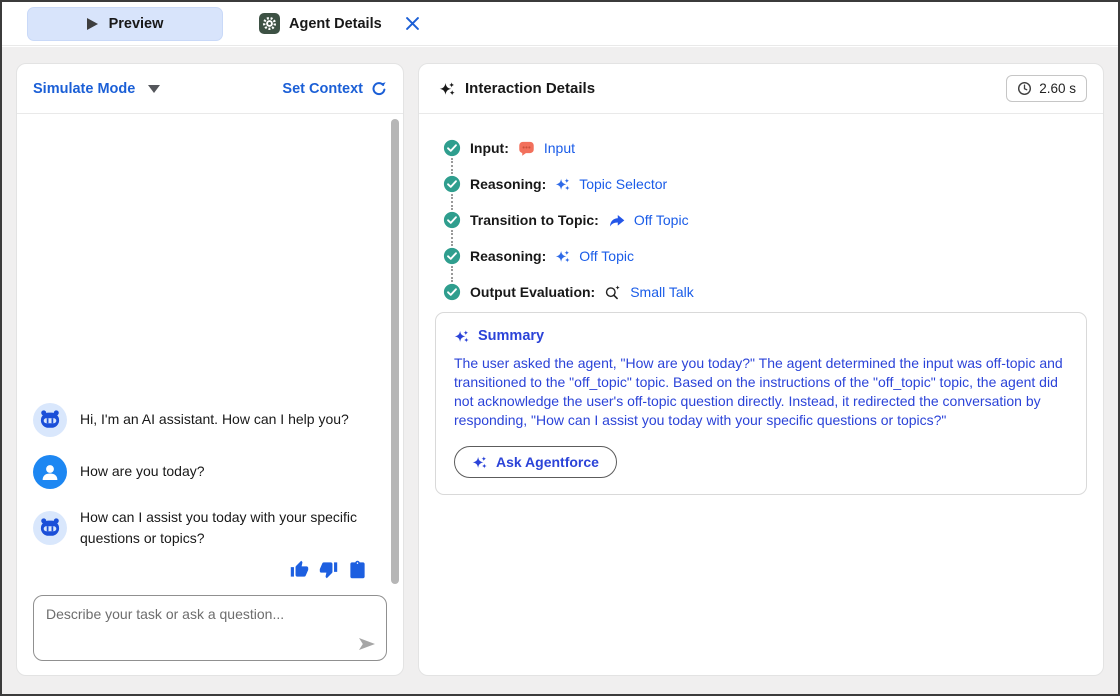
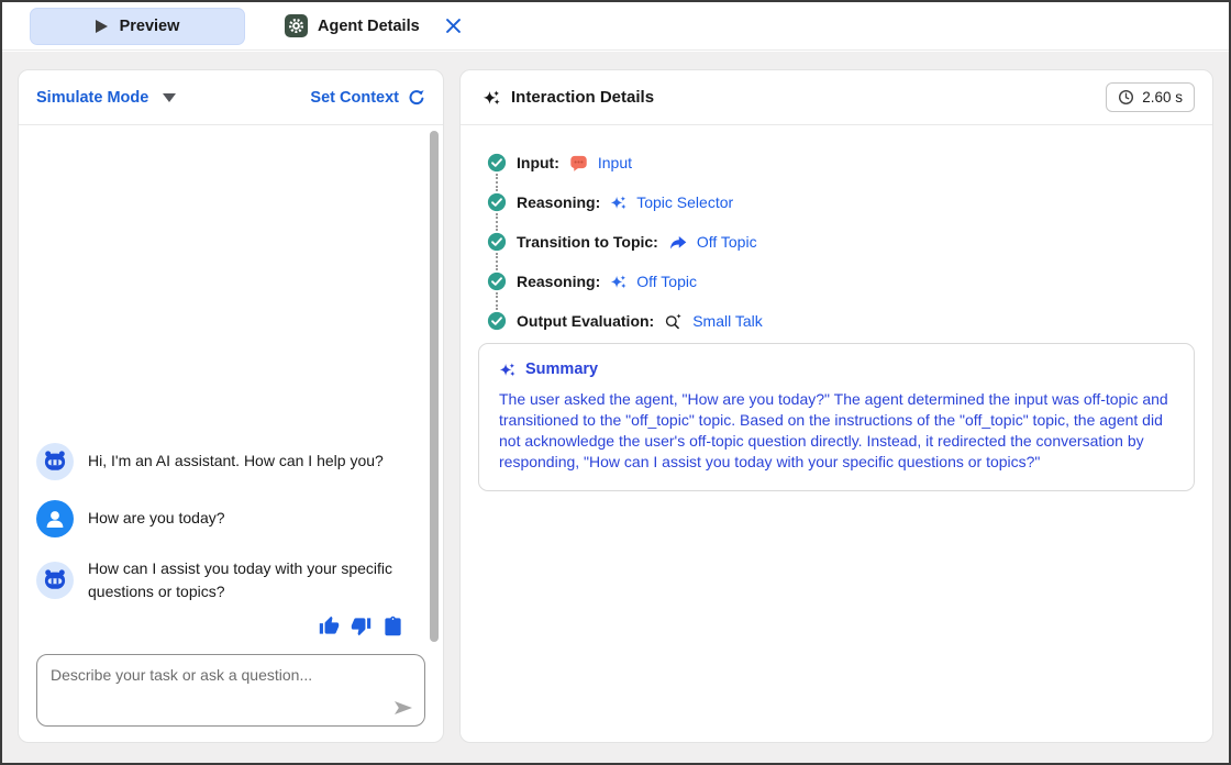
  Preview
  Agent Details
  Simulate Mode
  Set Context
  Hi, I'm an AI assistant. How can I help you?
  How are you today?
  How can I assist you today with your specific questions or topics?
  Describe your task or ask a question...
  Interaction Details
  2.60 s
  Input:
  Input
  Reasoning:
  Topic Selector
  Transition to Topic:
  Off Topic
  Reasoning:
  Off Topic
  Output Evaluation:
  Small Talk
  Summary
  The user asked the agent, "How are you today?" The agent determined the input was off-topic and transitioned to the "off_topic" topic. Based on the instructions of the "off_topic" topic, the agent did not acknowledge the user's off-topic question directly. Instead, it redirected the conversation by responding, "How can I assist you today with your specific questions or topics?"
- Ask Agentforce
